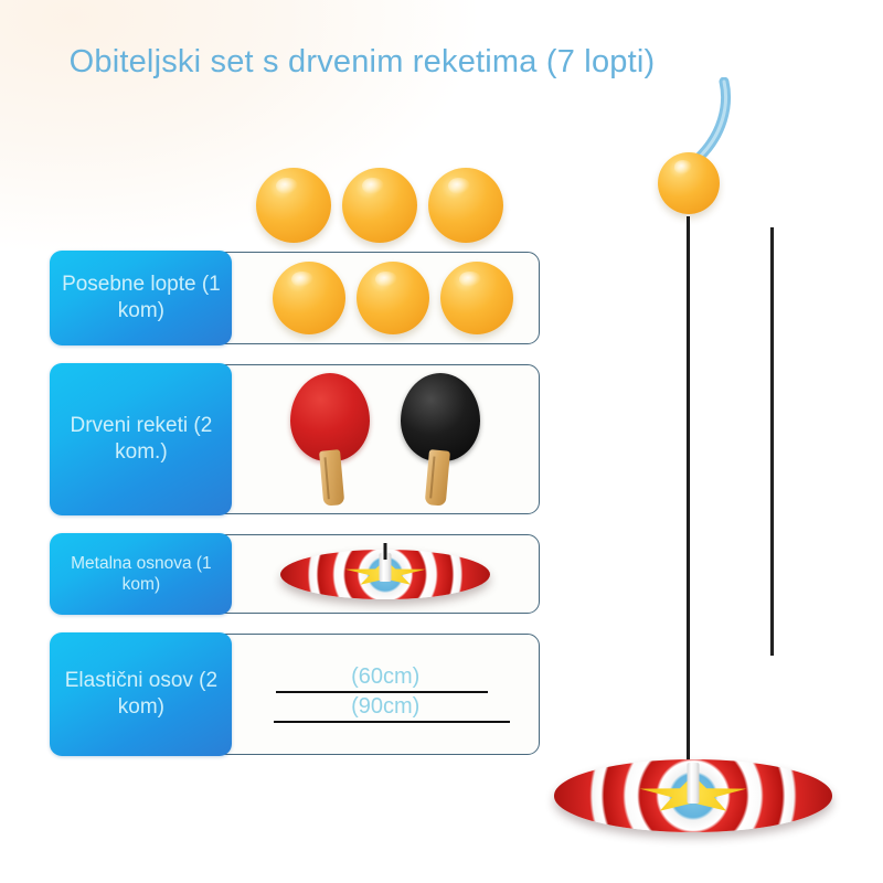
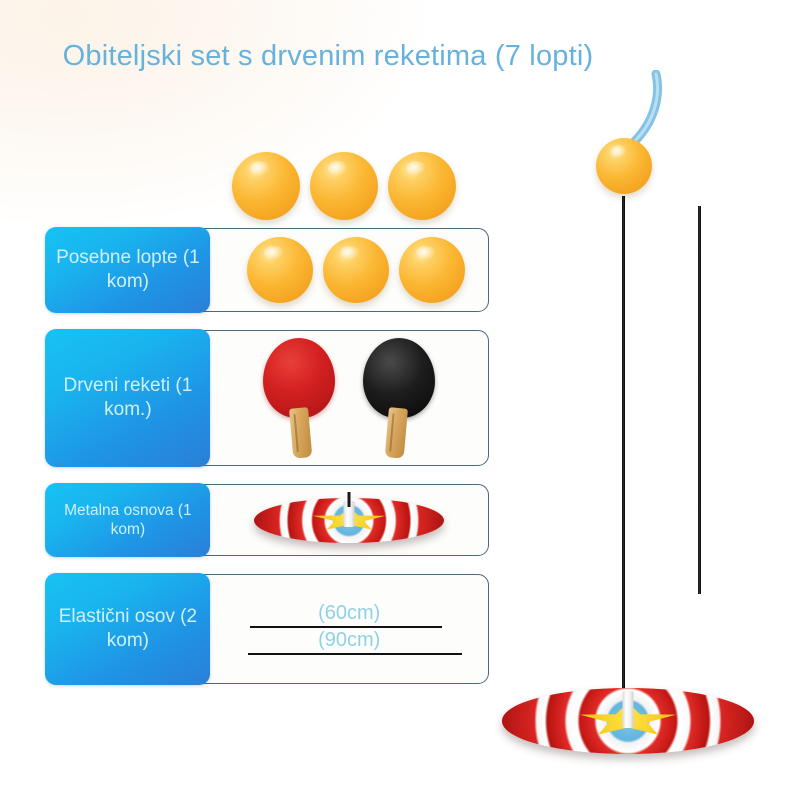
  Obiteljski set s drvenim reketima (7 lopti)
  Posebne lopte (1 kom)
- Drveni reketi (2 kom.)
+ Drveni reketi (1 kom.)
  Metalna osnova (1 kom)
  Elastični osov (2 kom)
  (60cm)
  (90cm)
